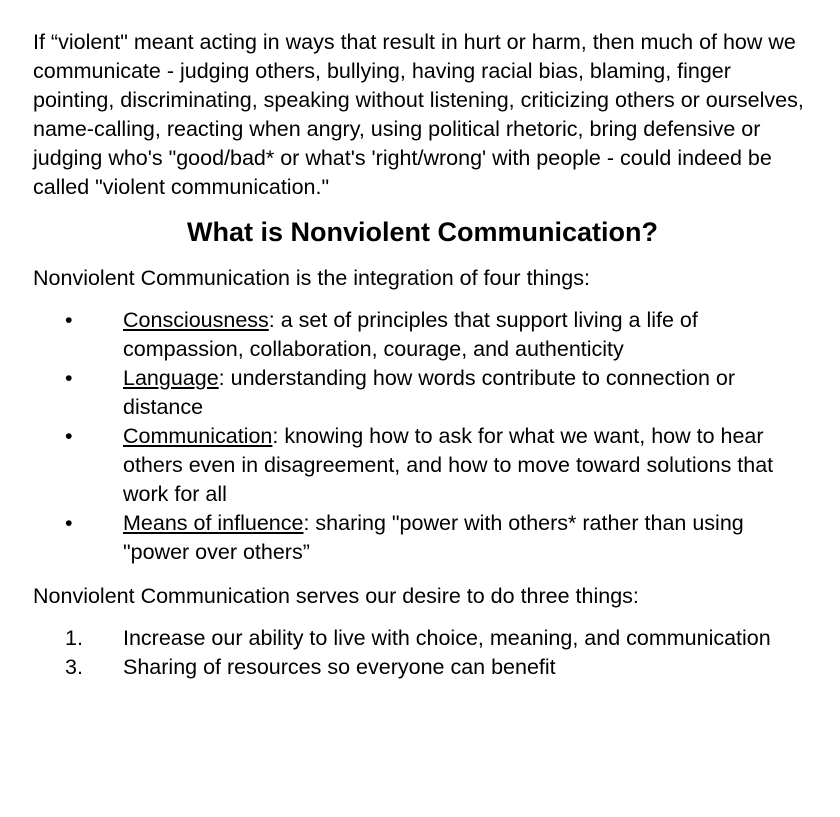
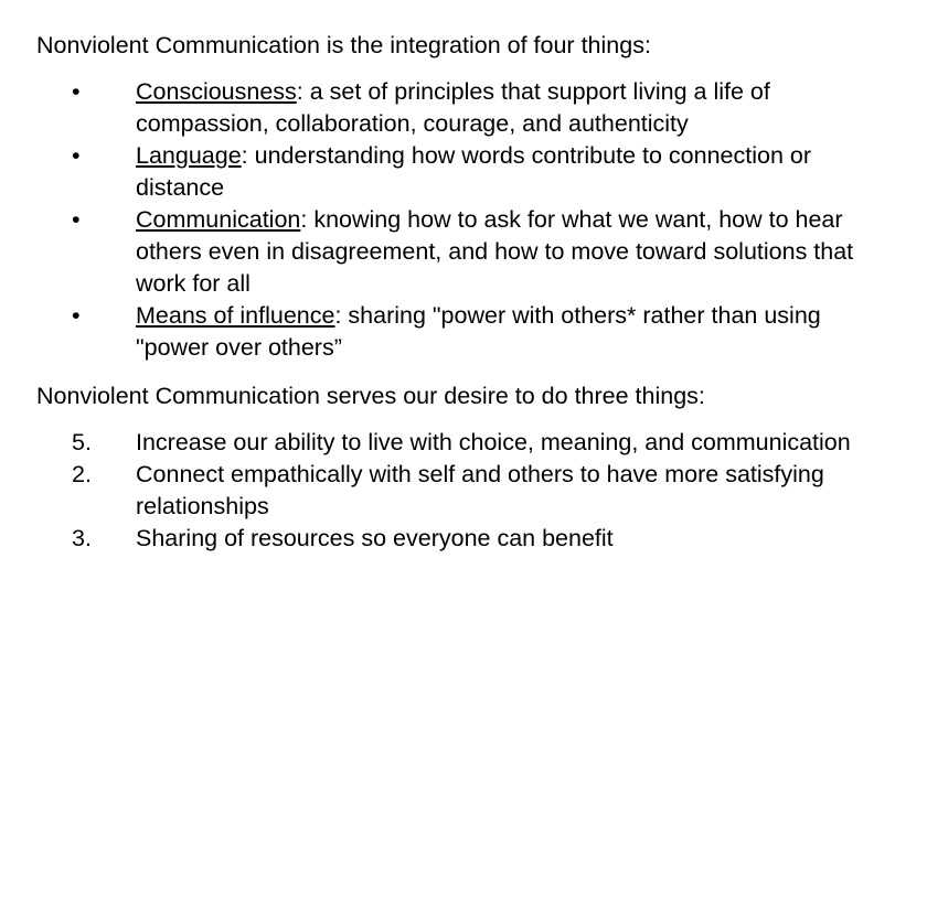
- If “violent" meant acting in ways that result in hurt or harm, then much of how we communicate - judging others, bullying, having racial bias, blaming, finger pointing, discriminating, speaking without listening, criticizing others or ourselves, name-calling, reacting when angry, using political rhetoric, bring defensive or judging who's "good/bad* or what's 'right/wrong' with people - could indeed be called "violent communication."
- What is Nonviolent Communication?
  Nonviolent Communication is the integration of four things:
  •
  Consciousness: a set of principles that support living a life of compassion, collaboration, courage, and authenticity
  •
  Language: understanding how words contribute to connection or distance
  •
  Communication: knowing how to ask for what we want, how to hear others even in disagreement, and how to move toward solutions that work for all
  •
  Means of influence: sharing "power with others* rather than using "power over others”
  Nonviolent Communication serves our desire to do three things:
- 1.
+ 5.
  Increase our ability to live with choice, meaning, and communication
+ 2.
+ Connect empathically with self and others to have more satisfying relationships
  3.
  Sharing of resources so everyone can benefit
